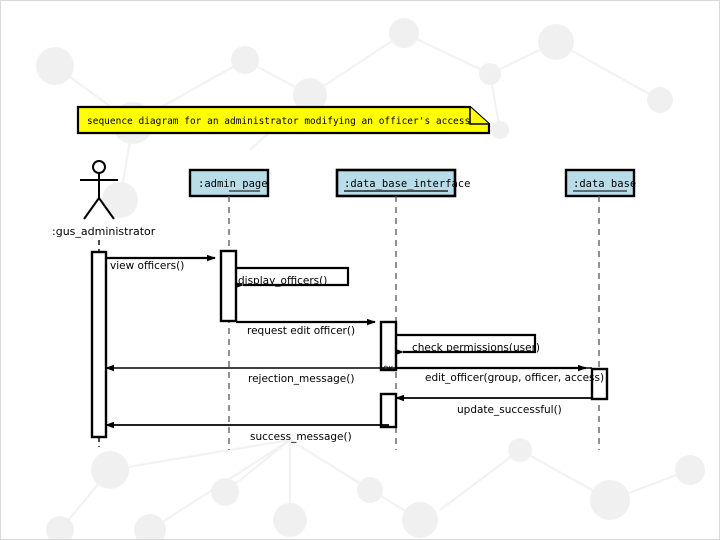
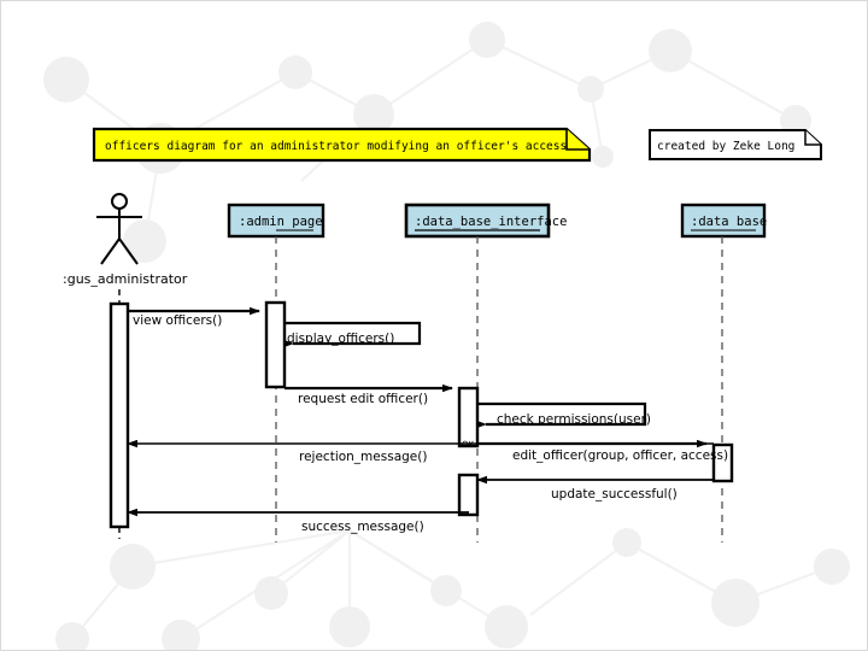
- sequence diagram for an administrator modifying an officer's access
+ officers diagram for an administrator modifying an officer's access
+ created by Zeke Long
  :gus_administrator
  :admin page
  :data_base_interface
  :data base
  view officers()
  display_officers()
  request edit officer()
  check permissions(user)
  OK
  edit_officer(group, officer, access)
  rejection_message()
  update_successful()
  success_message()
